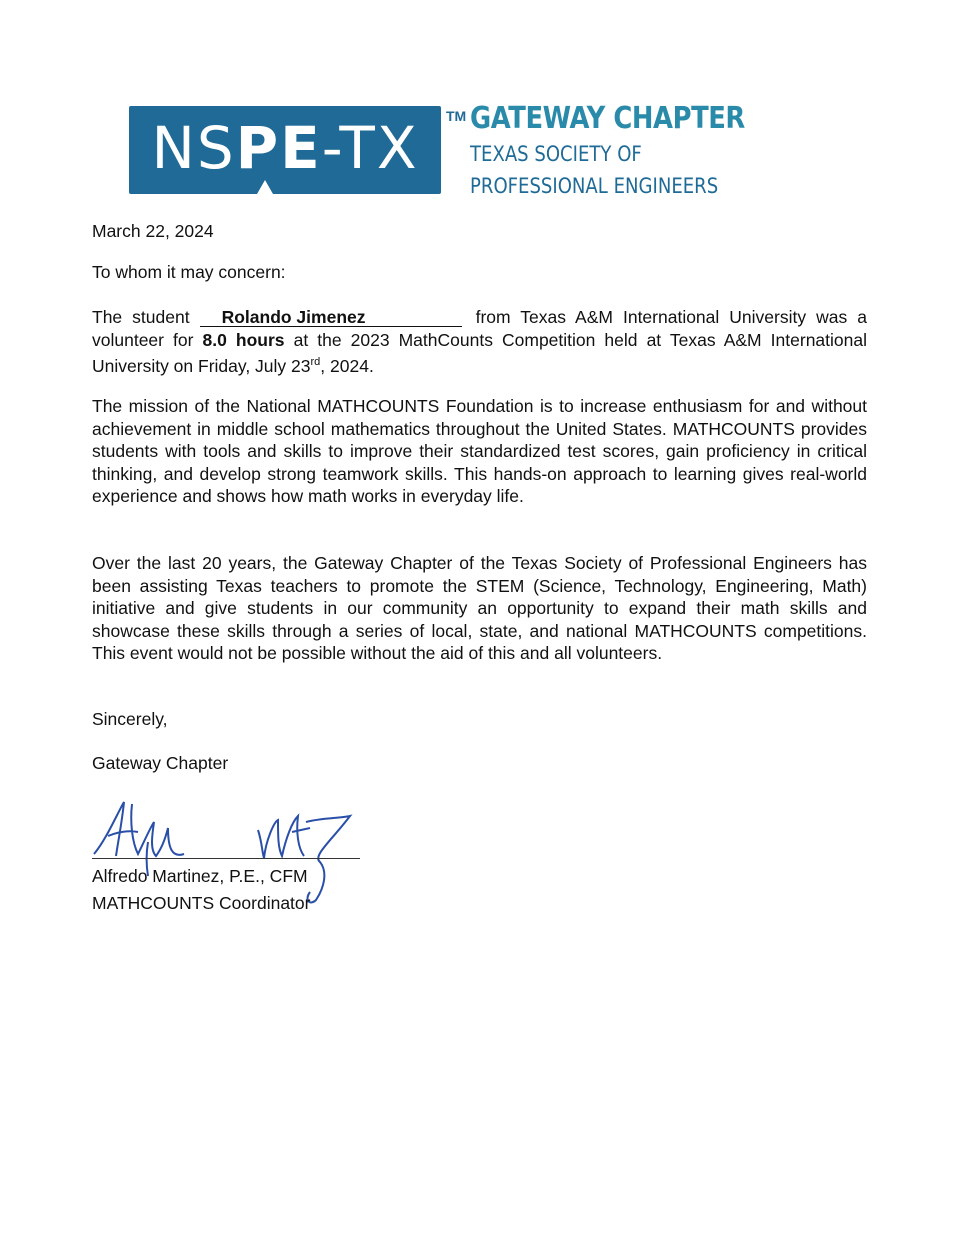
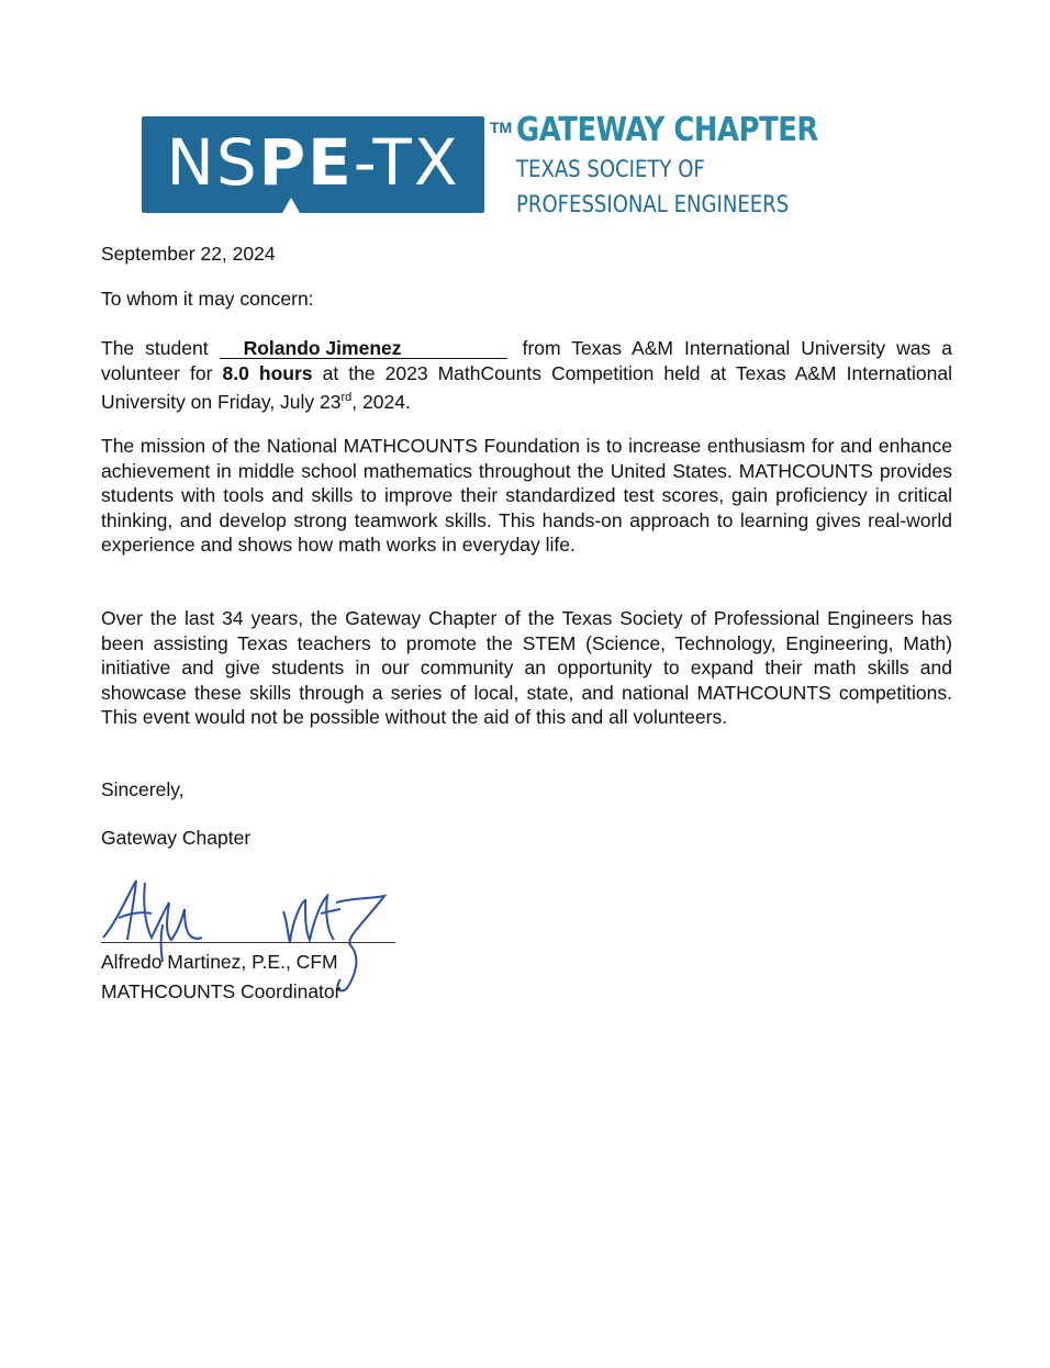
  NSPE-TX
  TM
  GATEWAY CHAPTER
  TEXAS SOCIETY OF
  PROFESSIONAL ENGINEERS
- March 22, 2024
+ September 22, 2024
  To whom it may concern:
  The student Rolando Jimenez from Texas A&M International University was a volunteer for 8.0 hours at the 2023 MathCounts Competition held at Texas A&M International University on Friday, July 23rd, 2024.
- The mission of the National MATHCOUNTS Foundation is to increase enthusiasm for and without achievement in middle school mathematics throughout the United States. MATHCOUNTS provides students with tools and skills to improve their standardized test scores, gain proficiency in critical thinking, and develop strong teamwork skills. This hands-on approach to learning gives real-world experience and shows how math works in everyday life.
+ The mission of the National MATHCOUNTS Foundation is to increase enthusiasm for and enhance achievement in middle school mathematics throughout the United States. MATHCOUNTS provides students with tools and skills to improve their standardized test scores, gain proficiency in critical thinking, and develop strong teamwork skills. This hands-on approach to learning gives real-world experience and shows how math works in everyday life.
- Over the last 20 years, the Gateway Chapter of the Texas Society of Professional Engineers has been assisting Texas teachers to promote the STEM (Science, Technology, Engineering, Math) initiative and give students in our community an opportunity to expand their math skills and showcase these skills through a series of local, state, and national MATHCOUNTS competitions. This event would not be possible without the aid of this and all volunteers.
+ Over the last 34 years, the Gateway Chapter of the Texas Society of Professional Engineers has been assisting Texas teachers to promote the STEM (Science, Technology, Engineering, Math) initiative and give students in our community an opportunity to expand their math skills and showcase these skills through a series of local, state, and national MATHCOUNTS competitions. This event would not be possible without the aid of this and all volunteers.
  Sincerely,
  Gateway Chapter
  Alfredo Martinez, P.E., CFM
  MATHCOUNTS Coordinator
